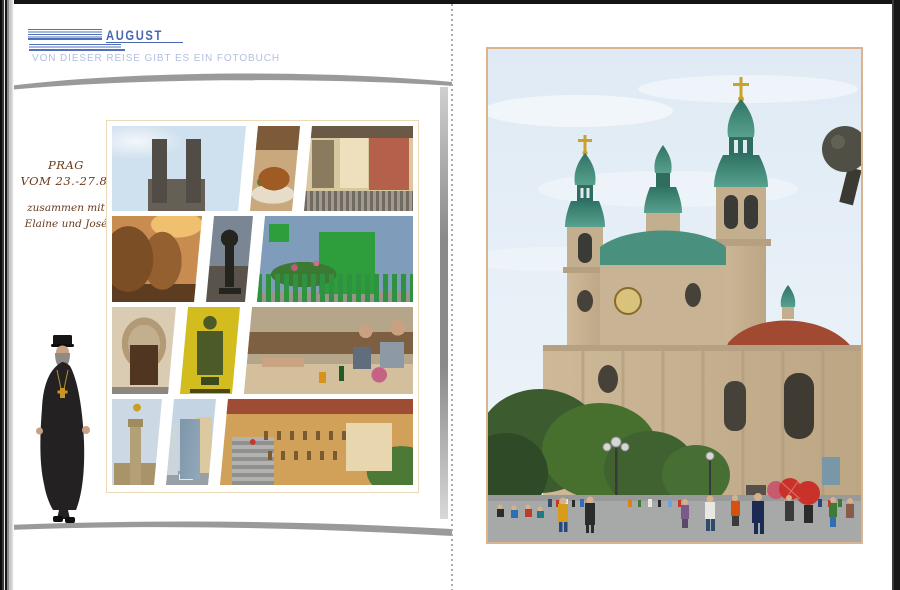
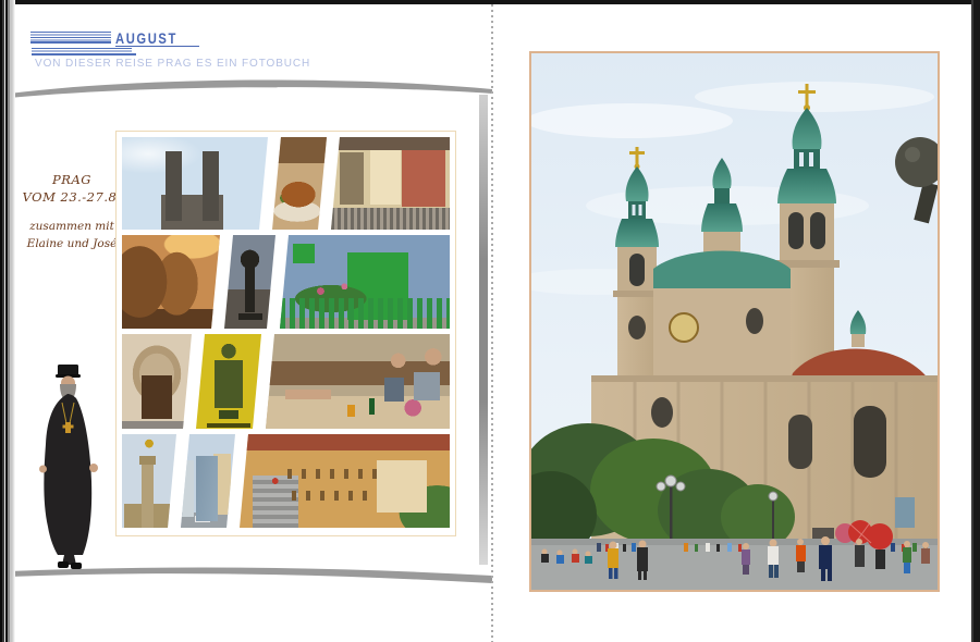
  AUGUST
- VON DIESER REISE GIBT ES EIN FOTOBUCH
+ VON DIESER REISE PRAG ES EIN FOTOBUCH
  PRAG
  VOM 23.-27.8
  zusammen mit
  Elaine und José
